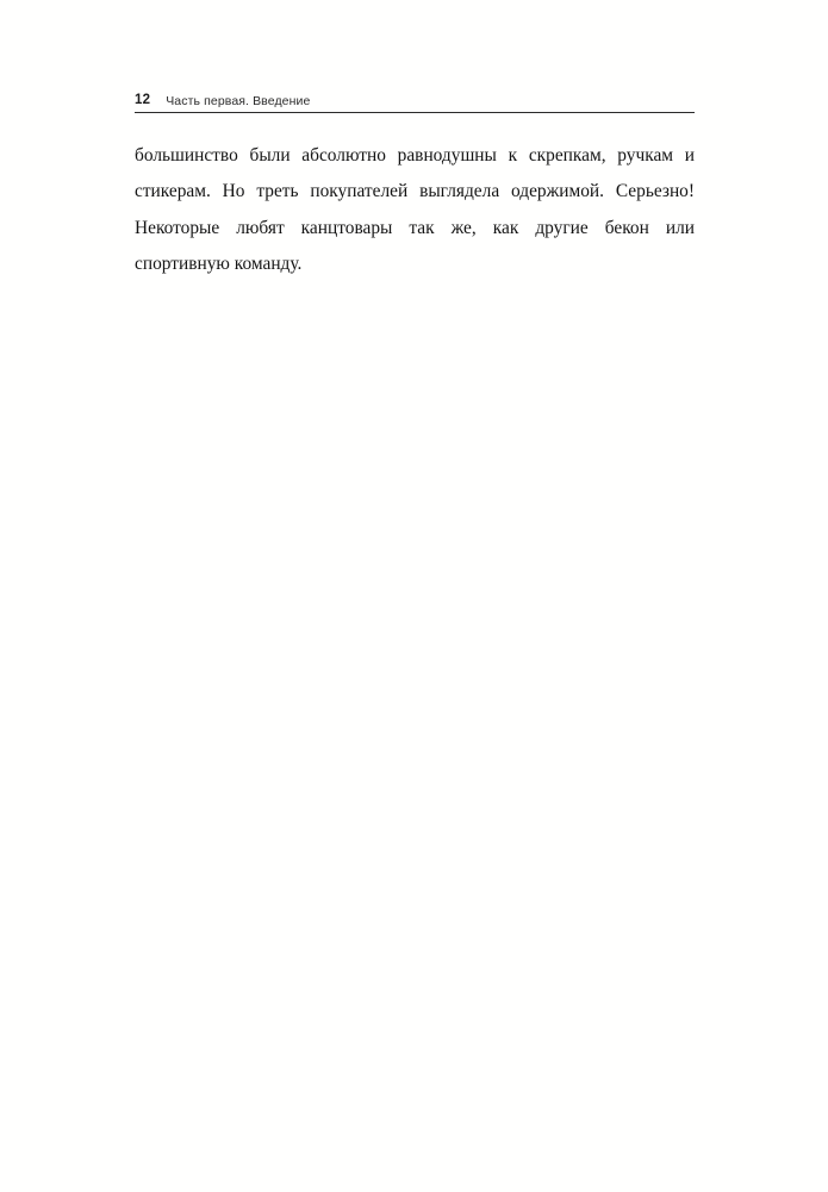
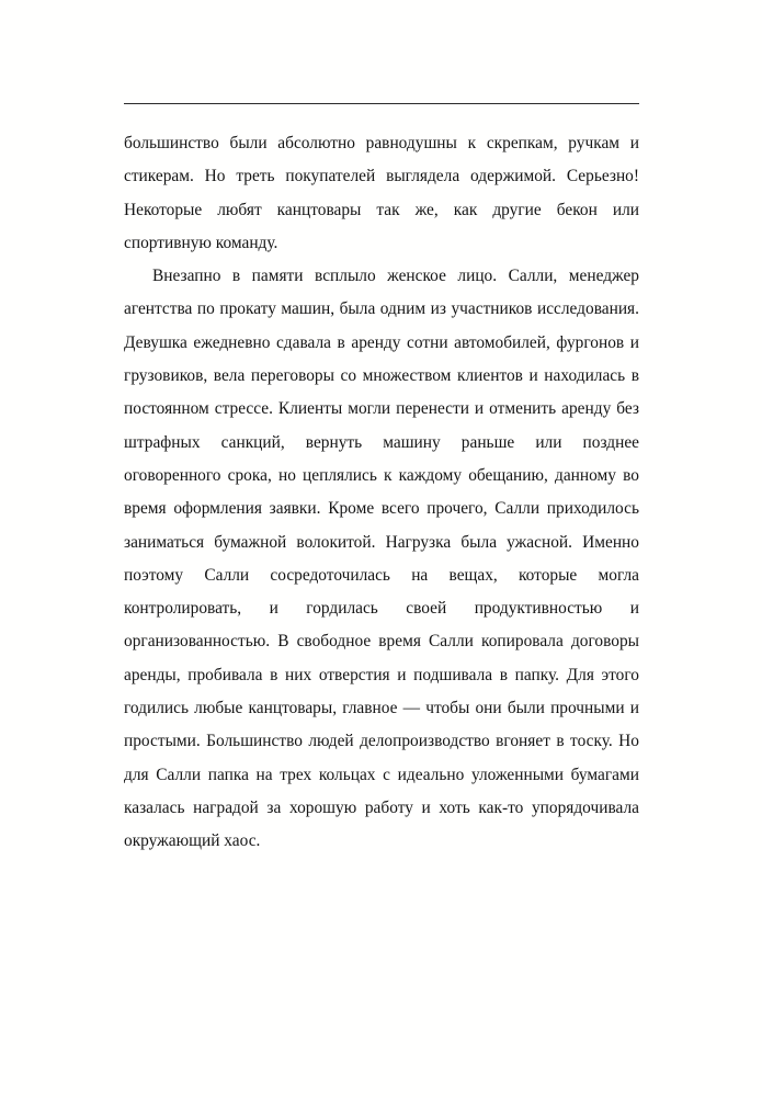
- 12
- Часть первая. Введение
  большинство были абсолютно равнодушны к скрепкам, ручкам и стикерам. Но треть покупателей выглядела одержимой. Серьезно! Некоторые любят канцтовары так же, как другие бекон или спортивную команду.
+ Внезапно в памяти всплыло женское лицо. Салли, ме­неджер агентства по прокату машин, была одним из участ­ников исследования. Девушка ежедневно сдавала в аренду сотни автомобилей, фургонов и грузовиков, вела перего­воры со множеством клиентов и находилась в постоянном стрессе. Клиенты могли перенести и отменить аренду без штрафных санкций, вернуть машину раньше или позднее оговоренного срока, но цеплялись к каждому обещанию, данному во время оформления заявки. Кроме всего про­чего, Салли приходилось заниматься бумажной волоки­той. Нагрузка была ужасной. Именно поэтому Салли со­средоточилась на вещах, которые могла контролировать, и гордилась своей продуктивностью и организованнос­тью. В свободное время Салли копировала договоры арен­ды, пробивала в них отверстия и подшивала в папку. Для этого годились любые канцтовары, главное — чтобы они были прочными и простыми. Большинство людей дело­производство вгоняет в тоску. Но для Салли папка на трех кольцах с идеально уложенными бумагами казалась на­градой за хорошую работу и хоть как-то упорядочивала окружающий хаос.
